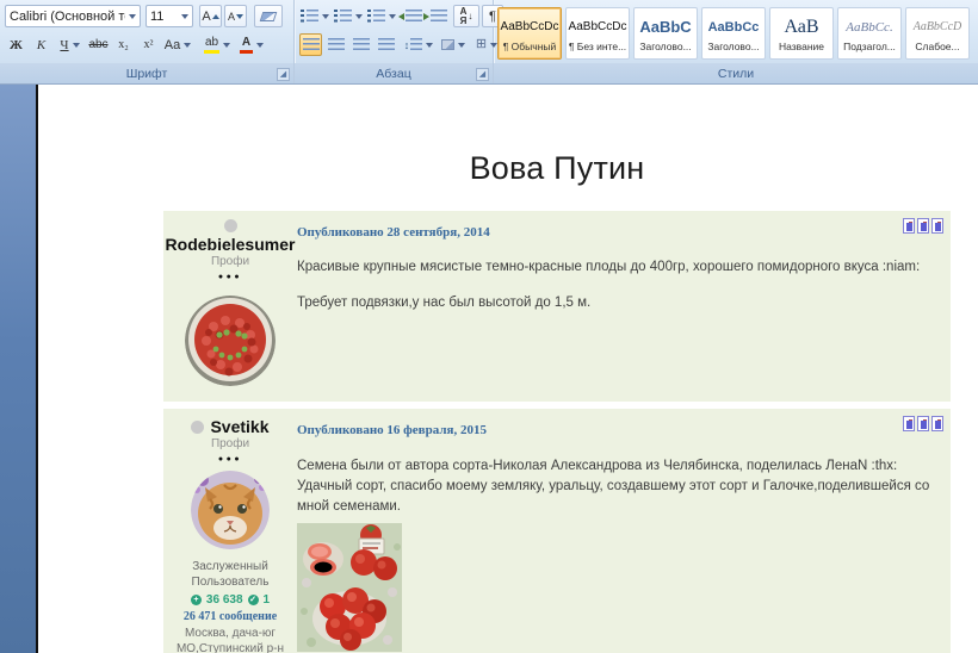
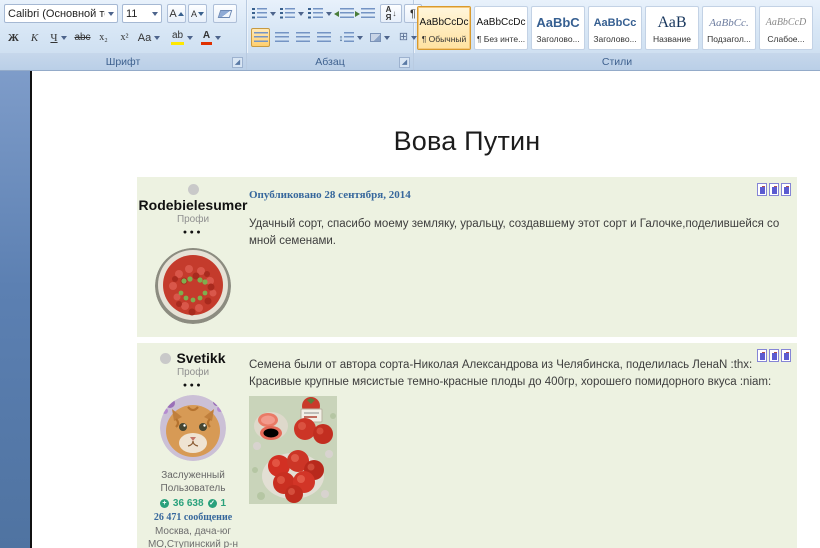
  Calibri (Основной т
  11
  А
  А
  Ж
  К
  Ч
  abc
  x₂
  x²
  Aa
  ab
  А
  Шрифт
  А
  Я
  ↓
  ¶
  ↕
  ⊞
  Абзац
  AaBbCcDc
  ¶ Обычный
  AaBbCcDc
  ¶ Без инте...
  AaBbC
  Заголово...
  AaBbCc
  Заголово...
  АаВ
  Название
  AaBbCc.
  Подзагол...
  AaBbCcD
  Слабое...
  Стили
  Вова Путин
  Rodebielesumer
  Профи
  Опубликовано 28 сентября, 2014
- Красивые крупные мясистые темно-красные плоды до 400гр, хорошего помидорного вкуса :niam:
+ Удачный сорт, спасибо моему земляку, уральцу, создавшему этот сорт и Галочке,поделившейся со мной семенами.
- Требует подвязки,у нас был высотой до 1,5 м.
  Svetikk
  Профи
  Заслуженный
  Пользователь
  36 638
  1
  26 471 сообщение
  Москва, дача-юг
  МО,Ступинский р-н
- Опубликовано 16 февраля, 2015
  Семена были от автора сорта-Николая Александрова из Челябинска, поделилась ЛенаN :thx:
- Удачный сорт, спасибо моему земляку, уральцу, создавшему этот сорт и Галочке,поделившейся со мной семенами.
+ Красивые крупные мясистые темно-красные плоды до 400гр, хорошего помидорного вкуса :niam:
